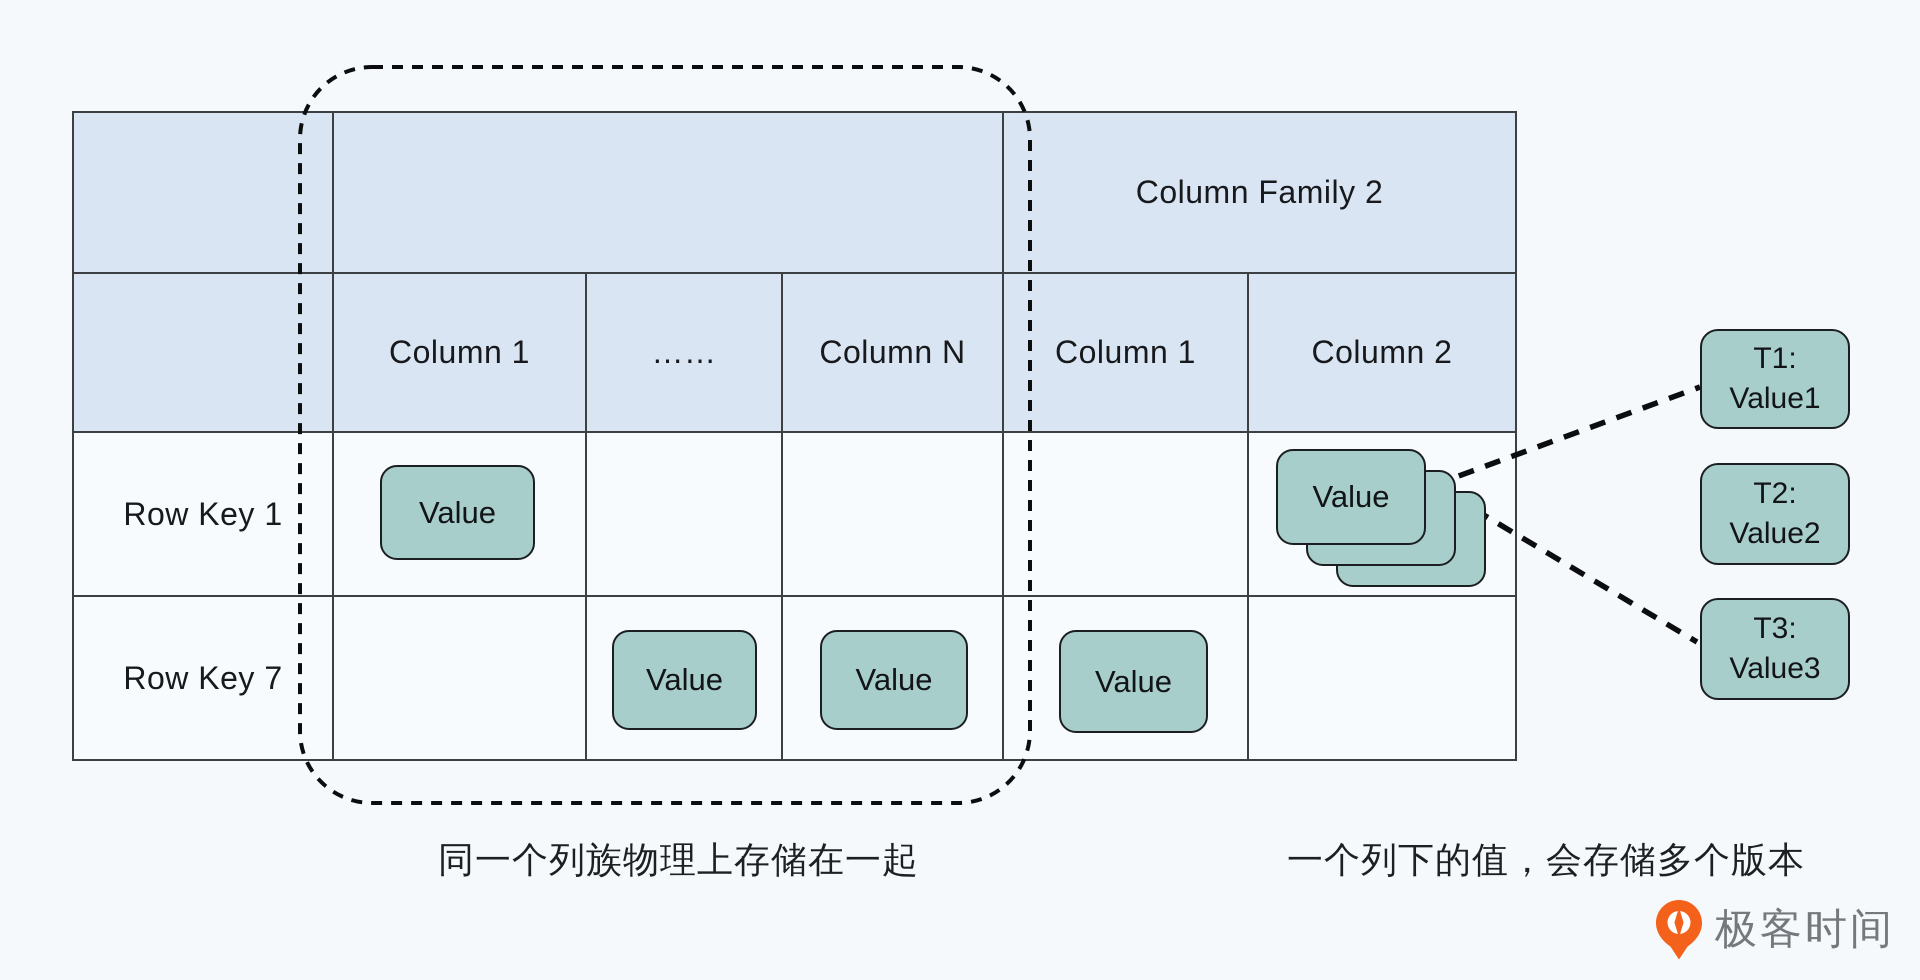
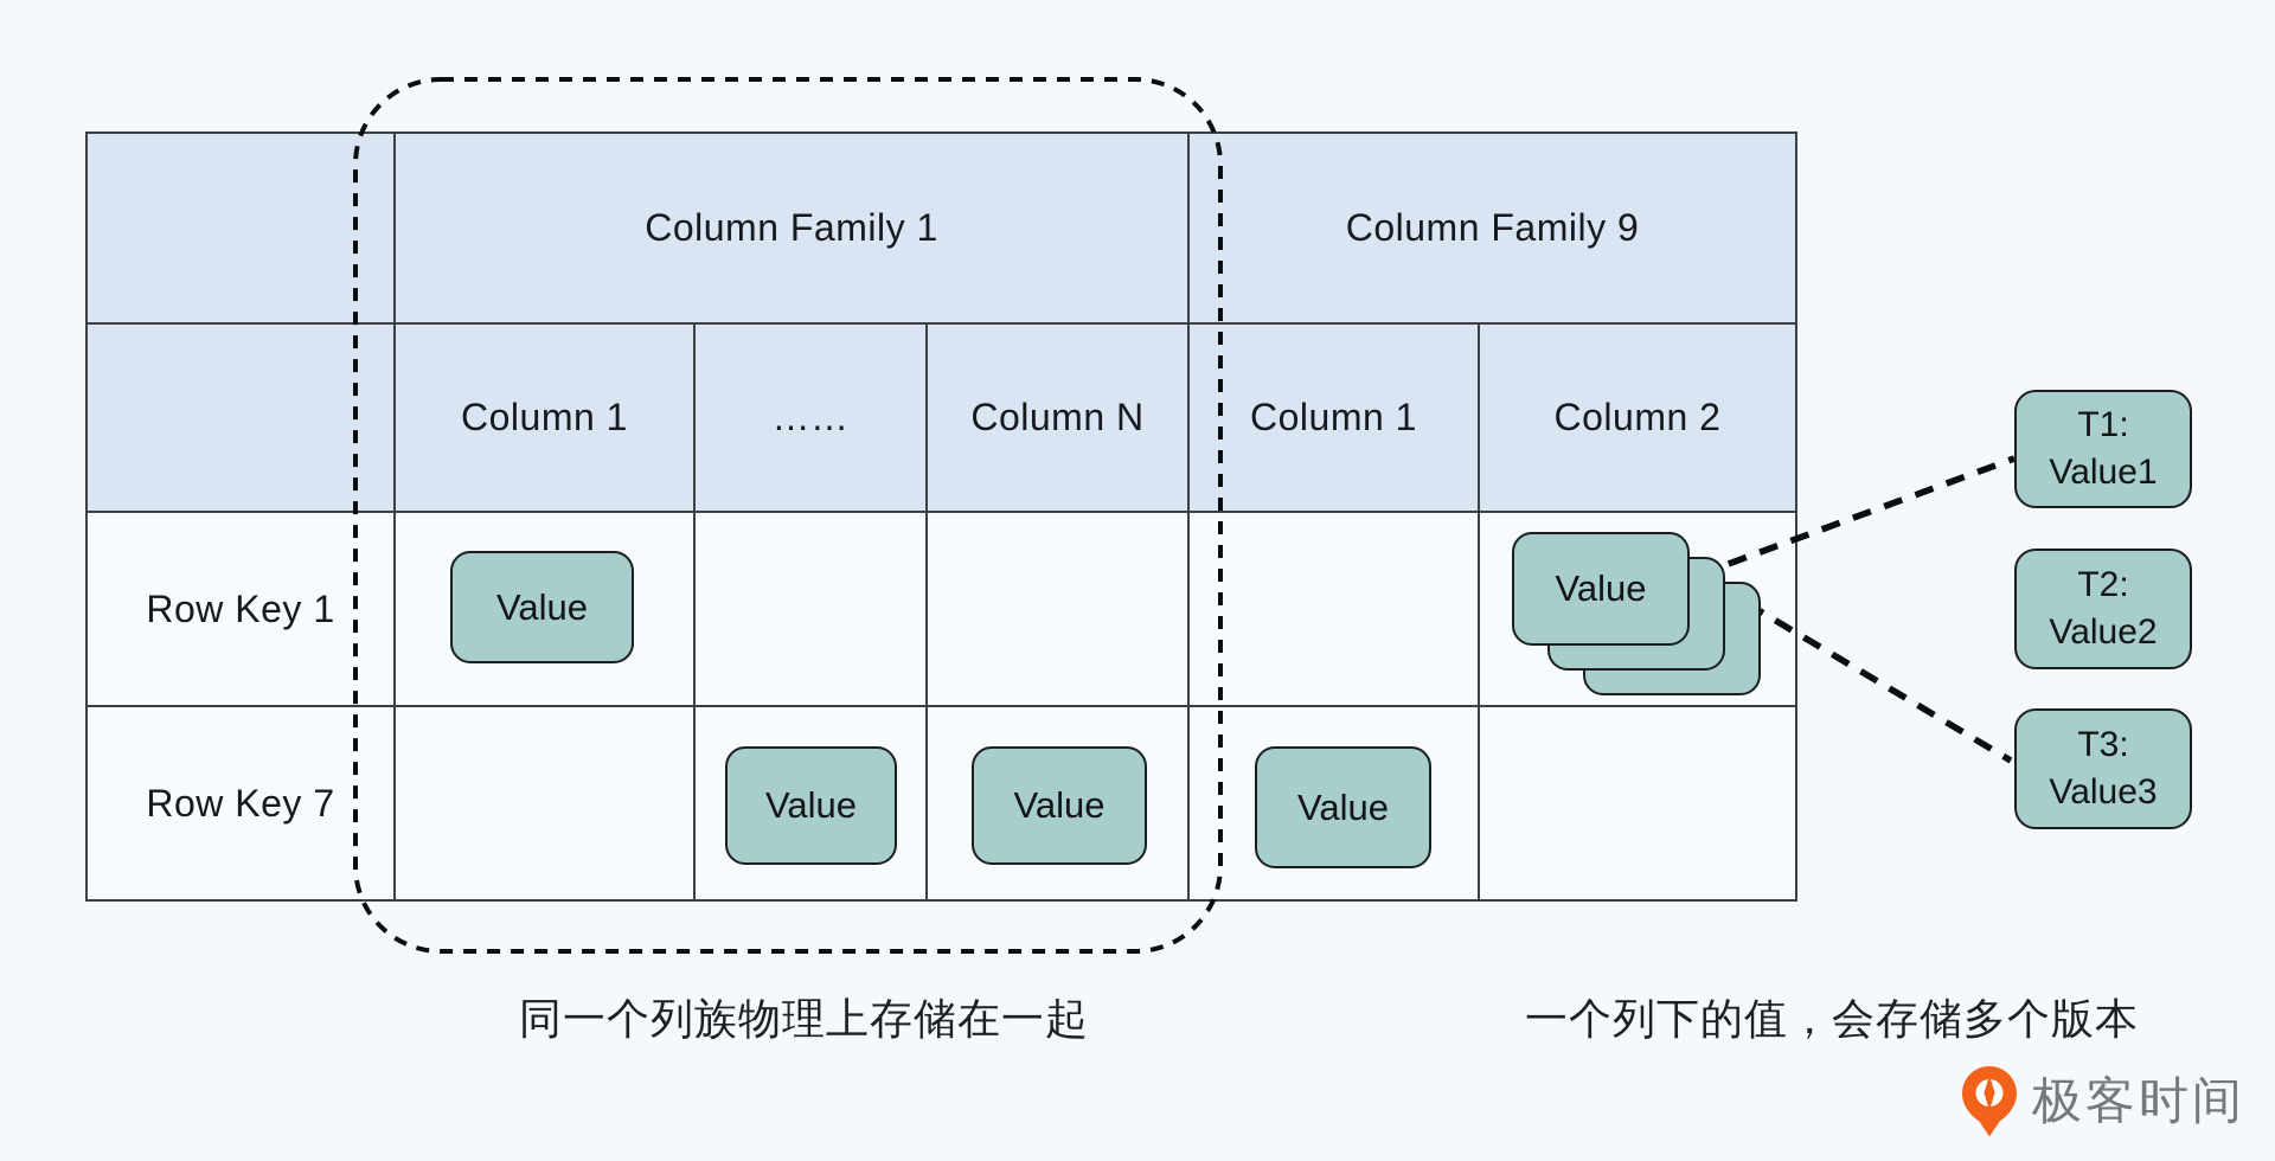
+ Column Family 1
- Column Family 2
+ Column Family 9
  Column 1
  ……
  Column N
  Column 1
  Column 2
  Row Key 1
  Row Key 7
  Value
  Value
  Value
  Value
  Value
  T1:
  Value1
  T2:
  Value2
  T3:
  Value3
  同一个列族物理上存储在一起
  一个列下的值，会存储多个版本
  极客时间
